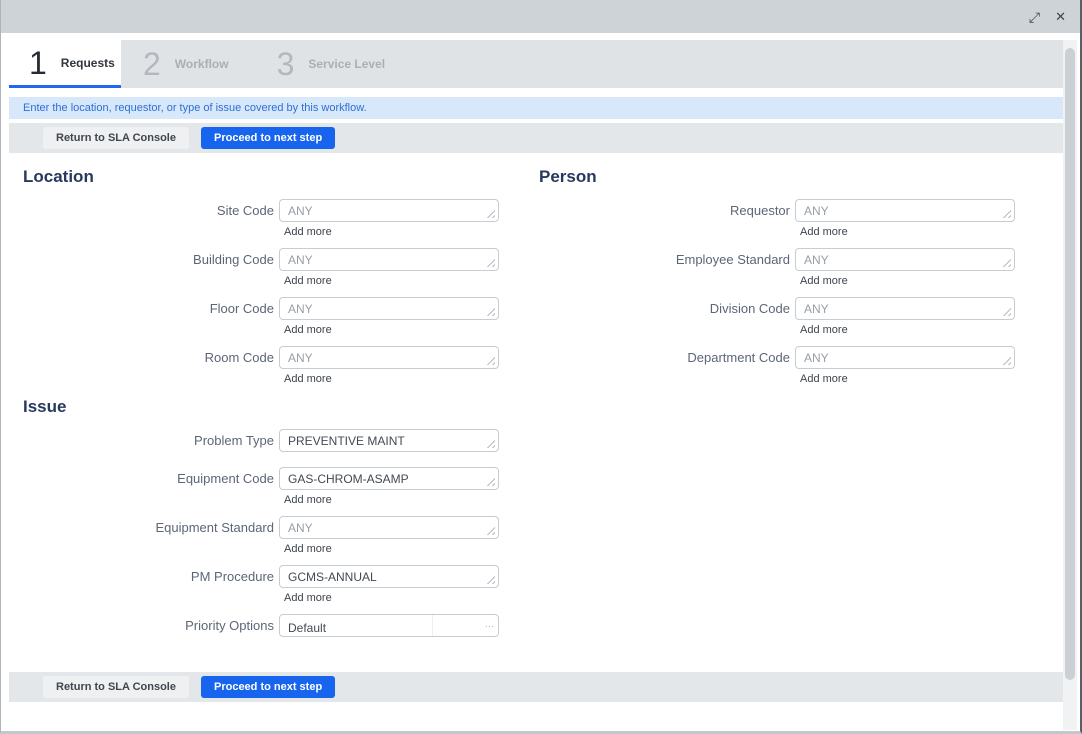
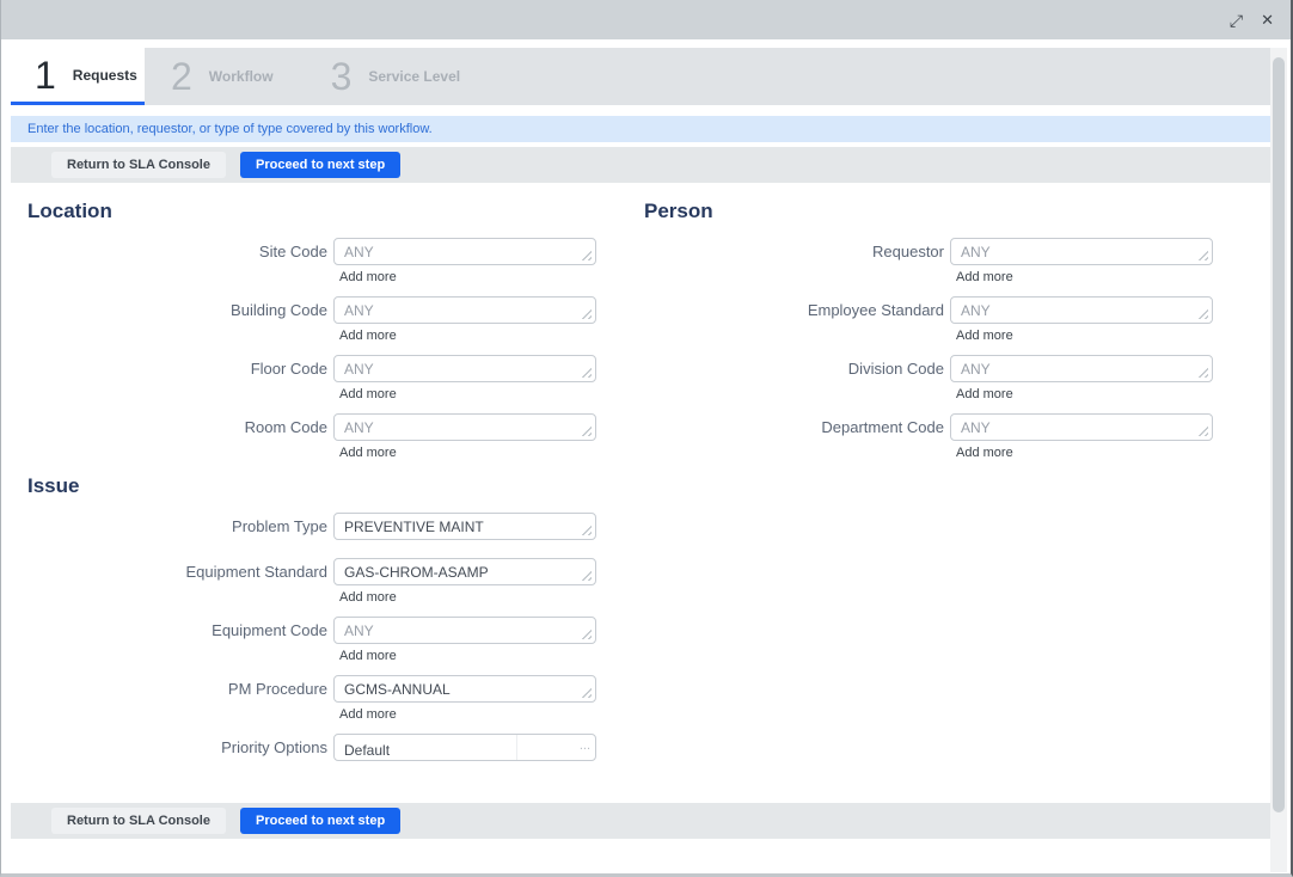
  ⤢
  ✕
  1
  Requests
  2
  Workflow
  3
  Service Level
- Enter the location, requestor, or type of issue covered by this workflow.
+ Enter the location, requestor, or type of type covered by this workflow.
  Return to SLA Console
  Proceed to next step
  Location
  Site Code
  ANY
  Add more
  Building Code
  ANY
  Add more
  Floor Code
  ANY
  Add more
  Room Code
  ANY
  Add more
  Issue
  Problem Type
  PREVENTIVE MAINT
- Equipment Code
+ Equipment Standard
  GAS-CHROM-ASAMP
  Add more
- Equipment Standard
+ Equipment Code
  ANY
  Add more
  PM Procedure
  GCMS-ANNUAL
  Add more
  Priority Options
  Default
  ...
  Person
  Requestor
  ANY
  Add more
  Employee Standard
  ANY
  Add more
  Division Code
  ANY
  Add more
  Department Code
  ANY
  Add more
  Return to SLA Console
  Proceed to next step
